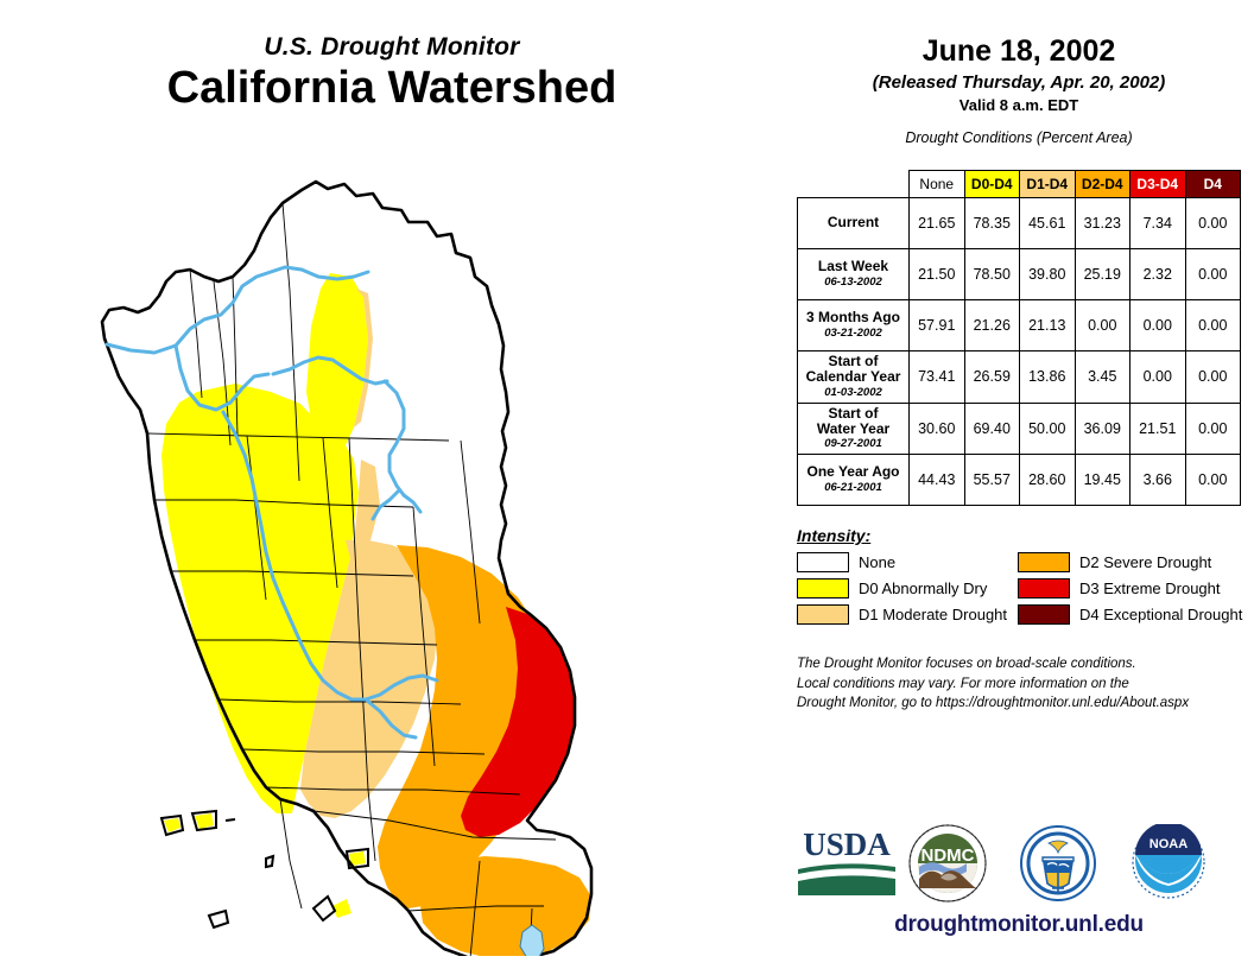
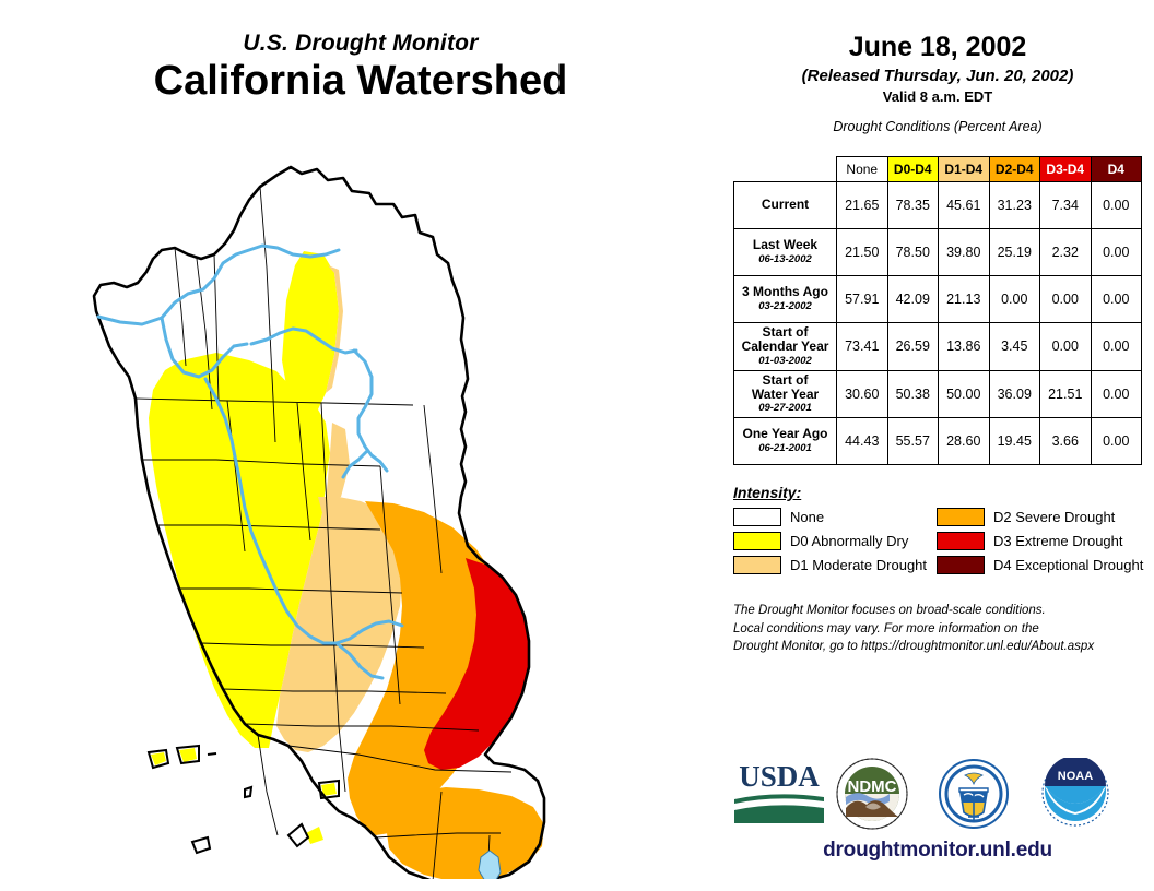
  U.S. Drought Monitor
  California Watershed
  June 18, 2002
- (Released Thursday, Apr. 20, 2002)
+ (Released Thursday, Jun. 20, 2002)
  Valid 8 a.m. EDT
  Drought Conditions (Percent Area)
  	None	D0-D4	D1-D4	D2-D4	D3-D4	D4
  Current	21.65	78.35	45.61	31.23	7.34	0.00
  Last Week06-13-2002	21.50	78.50	39.80	25.19	2.32	0.00
- 3 Months Ago03-21-2002	57.91	21.26	21.13	0.00	0.00	0.00
+ 3 Months Ago03-21-2002	57.91	42.09	21.13	0.00	0.00	0.00
  Start ofCalendar Year01-03-2002	73.41	26.59	13.86	3.45	0.00	0.00
- Start ofWater Year09-27-2001	30.60	69.40	50.00	36.09	21.51	0.00
+ Start ofWater Year09-27-2001	30.60	50.38	50.00	36.09	21.51	0.00
  One Year Ago06-21-2001	44.43	55.57	28.60	19.45	3.66	0.00
  Intensity:
  None
  D2 Severe Drought
  D0 Abnormally Dry
  D3 Extreme Drought
  D1 Moderate Drought
  D4 Exceptional Drought
  The Drought Monitor focuses on broad-scale conditions.
  Local conditions may vary. For more information on the
  Drought Monitor, go to https://droughtmonitor.unl.edu/About.aspx
  USDA
  NDMC
  NOAA
  droughtmonitor.unl.edu
